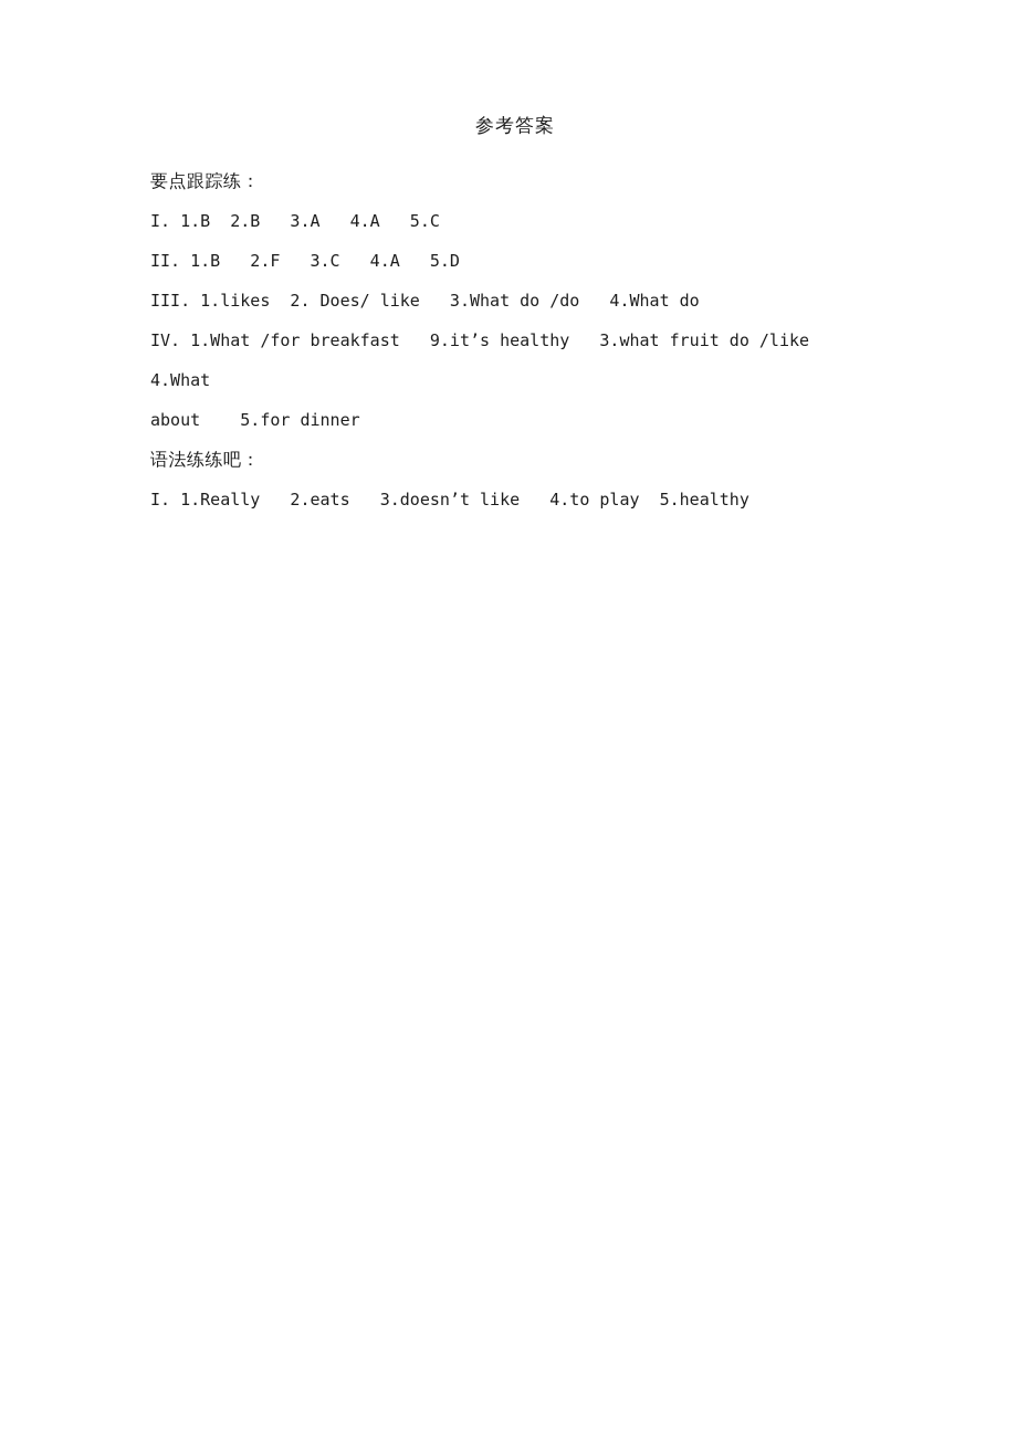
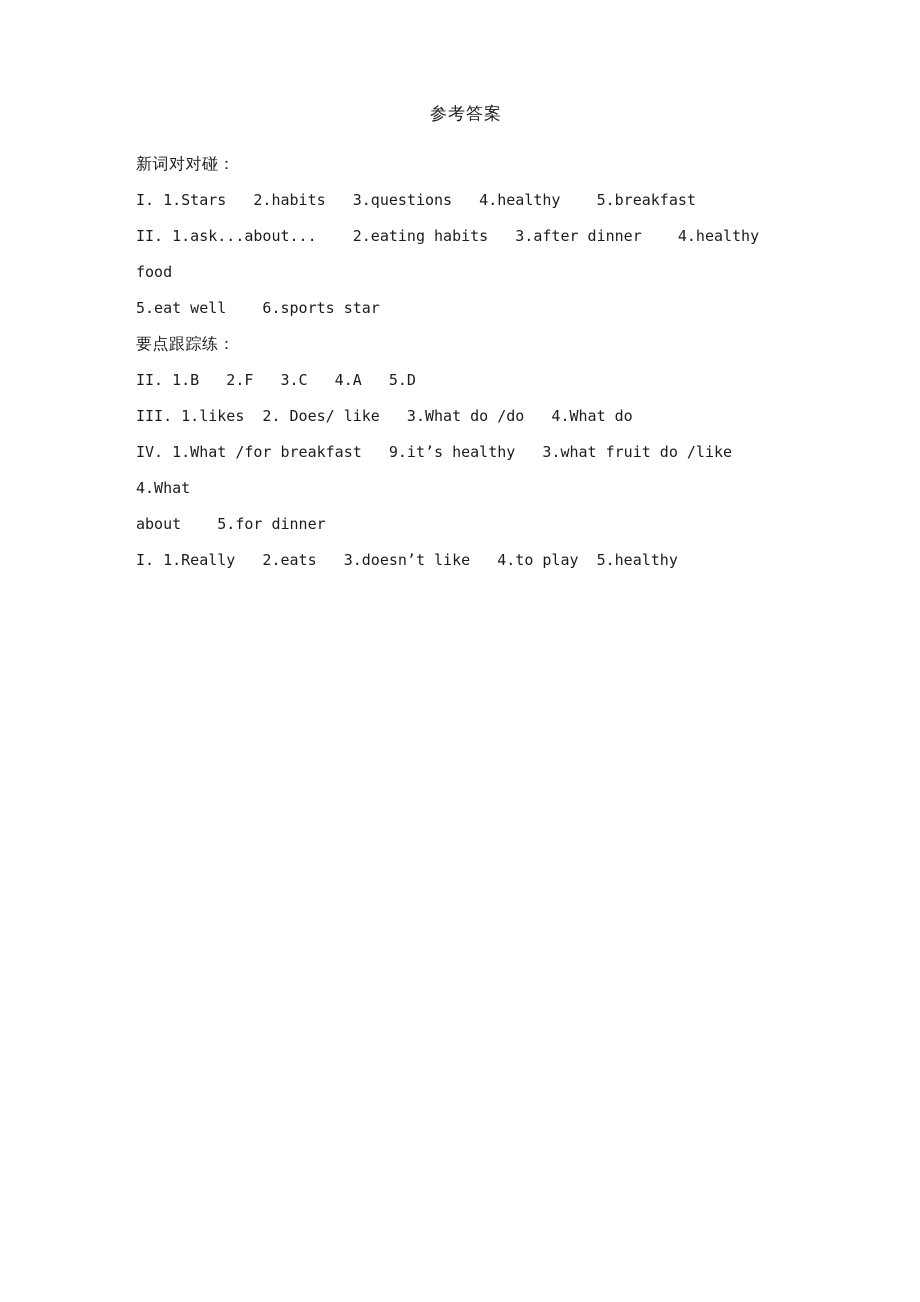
  参考答案
+ 新词对对碰：
+ I. 1.Stars 2.habits 3.questions 4.healthy 5.breakfast
+ II. 1.ask...about... 2.eating habits 3.after dinner 4.healthy food
+ 5.eat well 6.sports star
  要点跟踪练：
- I. 1.B 2.B 3.A 4.A 5.C
  II. 1.B 2.F 3.C 4.A 5.D
  III. 1.likes 2. Does/ like 3.What do /do 4.What do
  IV. 1.What /for breakfast 9.it’s healthy 3.what fruit do /like 4.What
  about 5.for dinner
- 语法练练吧：
  I. 1.Really 2.eats 3.doesn’t like 4.to play 5.healthy
